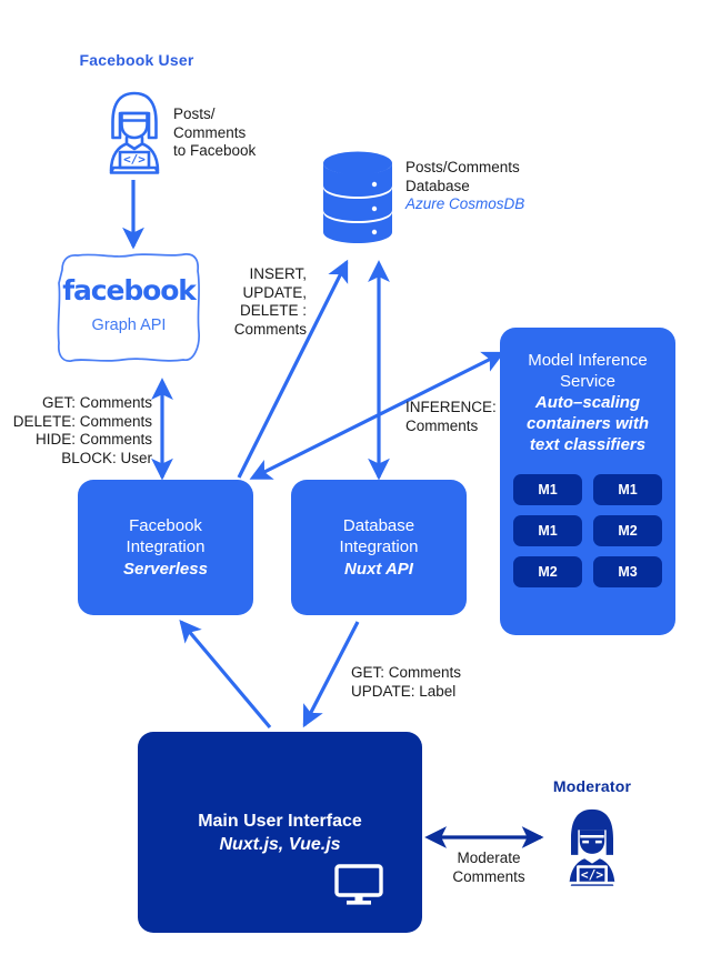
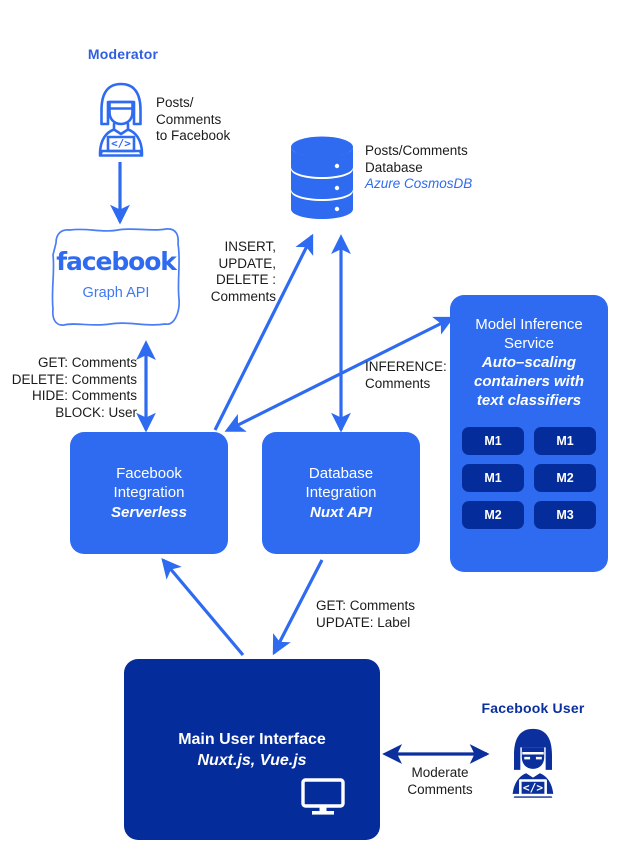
- Facebook User
+ Moderator
  </>
  Posts/
  Comments
  to Facebook
  facebook
  Graph API
  Posts/Comments
  Database
  Azure CosmosDB
  GET: Comments
  DELETE: Comments
  HIDE: Comments
  BLOCK: User
  INSERT,
  UPDATE,
  DELETE :
  Comments
  INFERENCE:
  Comments
  Facebook
  Integration
  Serverless
  Database
  Integration
  Nuxt API
  Model Inference
  Service
  Auto–scaling
  containers with
  text classifiers
  M1
  M1
  M1
  M2
  M2
  M3
  GET: Comments
  UPDATE: Label
  Main User Interface
  Nuxt.js, Vue.js
- Moderator
+ Facebook User
  </>
  Moderate
  Comments
